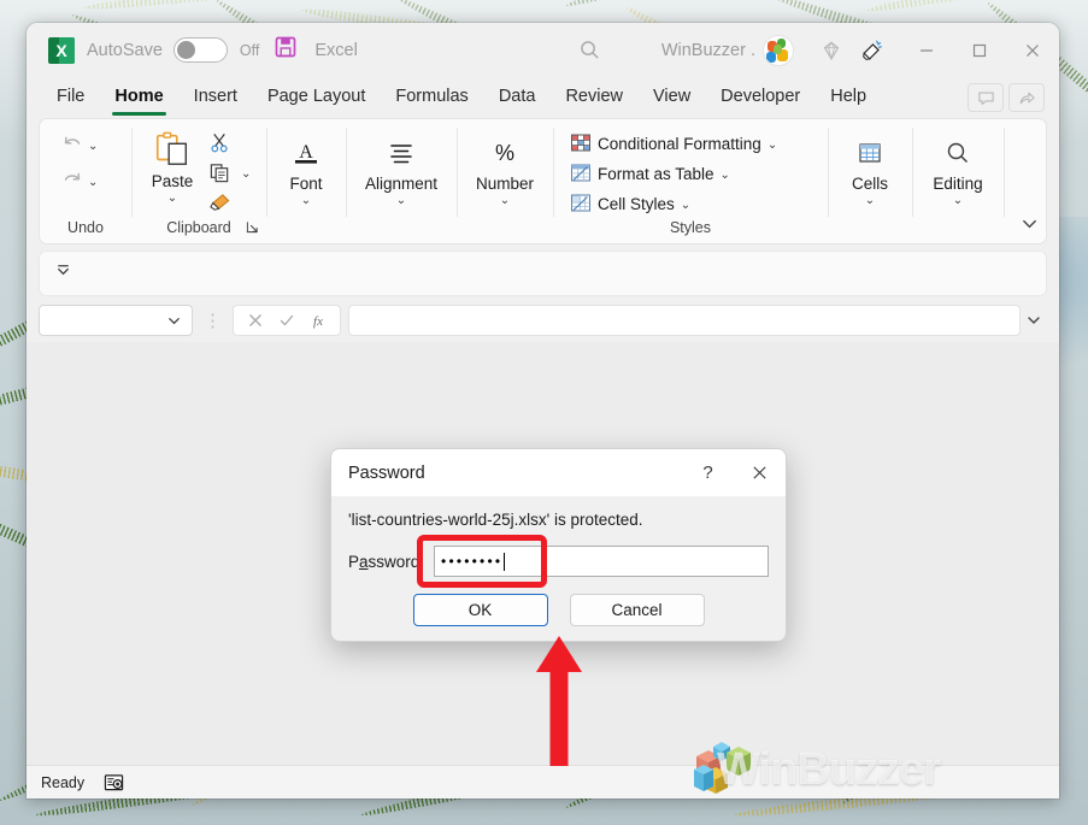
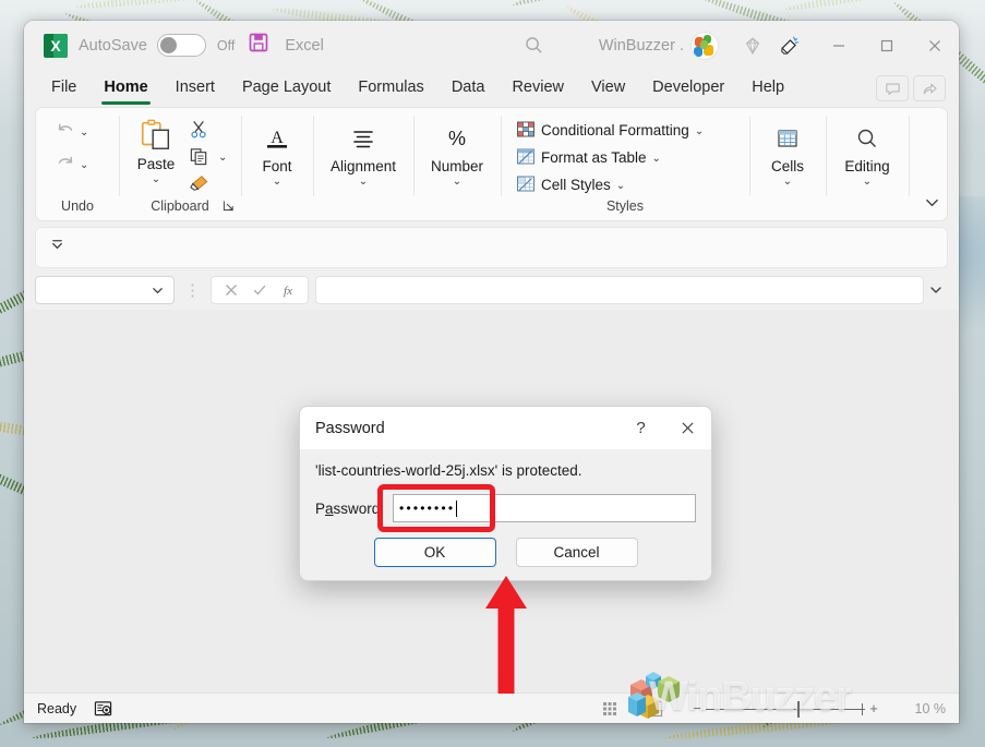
  X
  AutoSave
  Off
  Excel
  WinBuzzer .
  File
  Home
  Insert
  Page Layout
  Formulas
  Data
  Review
  View
  Developer
  Help
  ⌄
  ⌄
  Undo
  Paste
  ⌄
  ⌄
  Clipboard
  A
  Font
  ⌄
  Alignment
  ⌄
  %
  Number
  ⌄
  Conditional Formatting
  ⌄
  Format as Table
  ⌄
  Cell Styles
  ⌄
  Styles
  Cells
  ⌄
  Editing
  ⌄
  ⋮
  fx
  Ready
+ −
+ +
+ 10 %
  Password
  ?
  'list-countries-world-25j.xlsx' is protected.
  Password:
  ••••••••
  OK
  Cancel
  WinBuzzer
